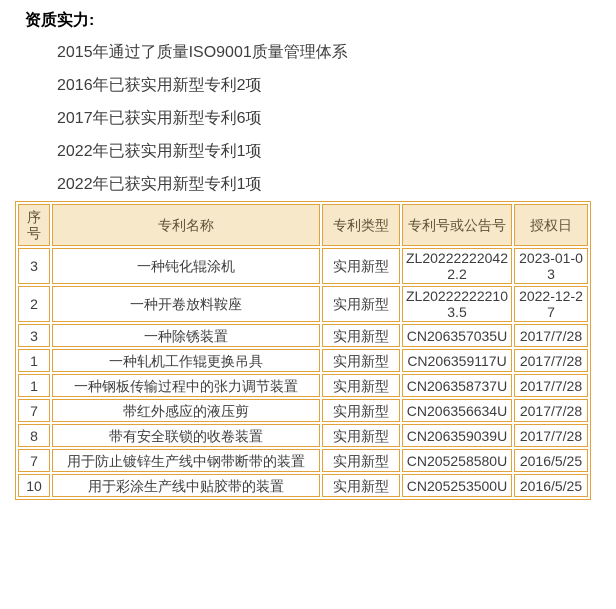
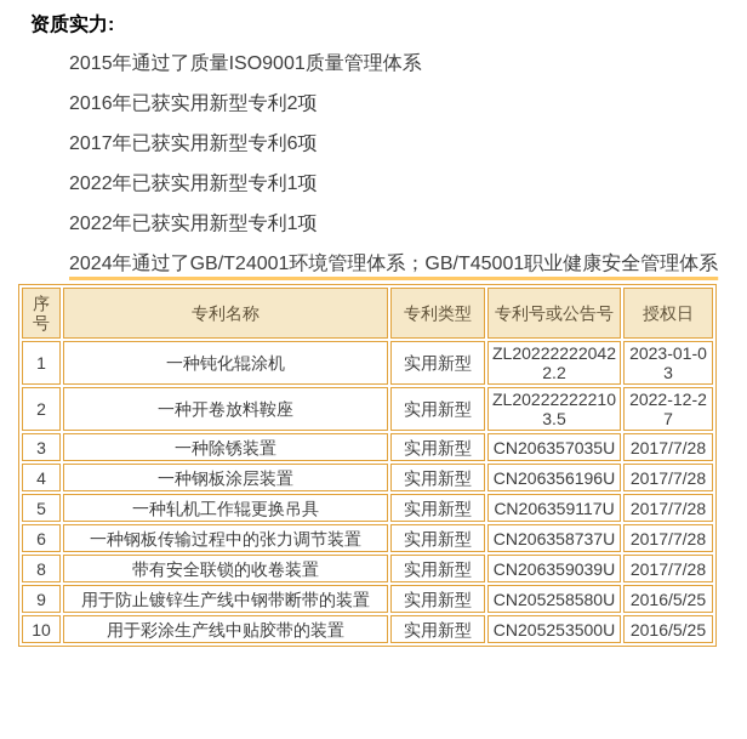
  资质实力:
  2015年通过了质量ISO9001质量管理体系
  2016年已获实用新型专利2项
  2017年已获实用新型专利6项
  2022年已获实用新型专利1项
  2022年已获实用新型专利1项
+ 2024年通过了GB/T24001环境管理体系；GB/T45001职业健康安全管理体系
  序号	专利名称	专利类型	专利号或公告号	授权日
- 3	一种钝化辊涂机	实用新型	ZL202222220422.2	2023-01-03
+ 1	一种钝化辊涂机	实用新型	ZL202222220422.2	2023-01-03
  2	一种开卷放料鞍座	实用新型	ZL202222222103.5	2022-12-27
  3	一种除锈装置	实用新型	CN206357035U	2017/7/28
+ 4	一种钢板涂层装置	实用新型	CN206356196U	2017/7/28
- 1	一种轧机工作辊更换吊具	实用新型	CN206359117U	2017/7/28
+ 5	一种轧机工作辊更换吊具	实用新型	CN206359117U	2017/7/28
- 1	一种钢板传输过程中的张力调节装置	实用新型	CN206358737U	2017/7/28
+ 6	一种钢板传输过程中的张力调节装置	实用新型	CN206358737U	2017/7/28
- 7	带红外感应的液压剪	实用新型	CN206356634U	2017/7/28
  8	带有安全联锁的收卷装置	实用新型	CN206359039U	2017/7/28
- 7	用于防止镀锌生产线中钢带断带的装置	实用新型	CN205258580U	2016/5/25
+ 9	用于防止镀锌生产线中钢带断带的装置	实用新型	CN205258580U	2016/5/25
  10	用于彩涂生产线中贴胶带的装置	实用新型	CN205253500U	2016/5/25
